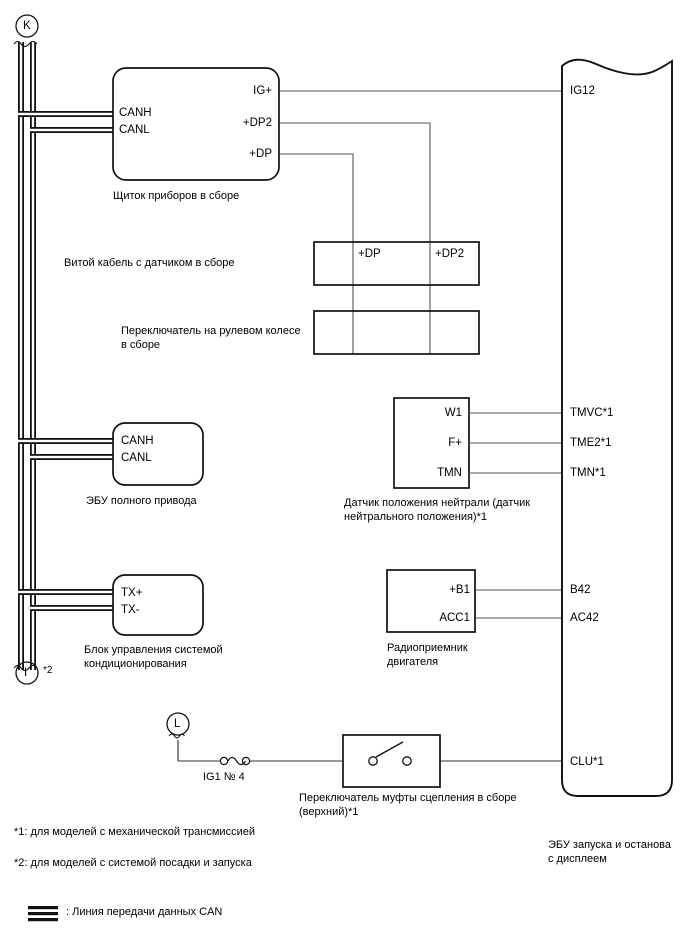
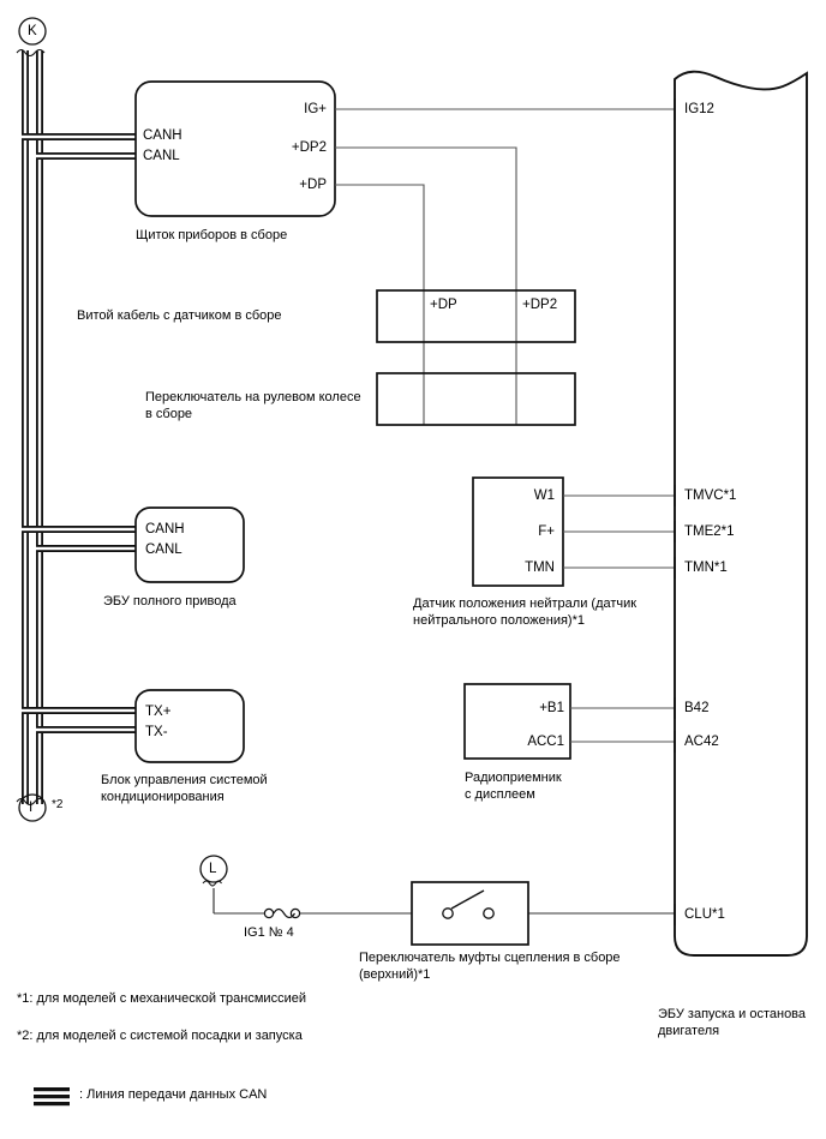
  K
  I
  *2
  L
  CANH
  CANL
  IG+
  +DP2
  +DP
  Щиток приборов в сборе
  Витой кабель с датчиком в сборе
  +DP
  +DP2
  Переключатель на рулевом колесе
  в сборе
  CANH
  CANL
  ЭБУ полного привода
  TX+
  TX-
  Блок управления системой
  кондиционирования
  W1
  F+
  TMN
  Датчик положения нейтрали (датчик
  нейтрального положения)*1
  +B1
  ACC1
  Радиоприемник
- двигателя
+ с дисплеем
  IG1 № 4
  Переключатель муфты сцепления в сборе
  (верхний)*1
  IG12
  TMVC*1
  TME2*1
  TMN*1
  B42
  AC42
  CLU*1
  ЭБУ запуска и останова
- с дисплеем
+ двигателя
  *1: для моделей с механической трансмиссией
  *2: для моделей с системой посадки и запуска
  : Линия передачи данных CAN
